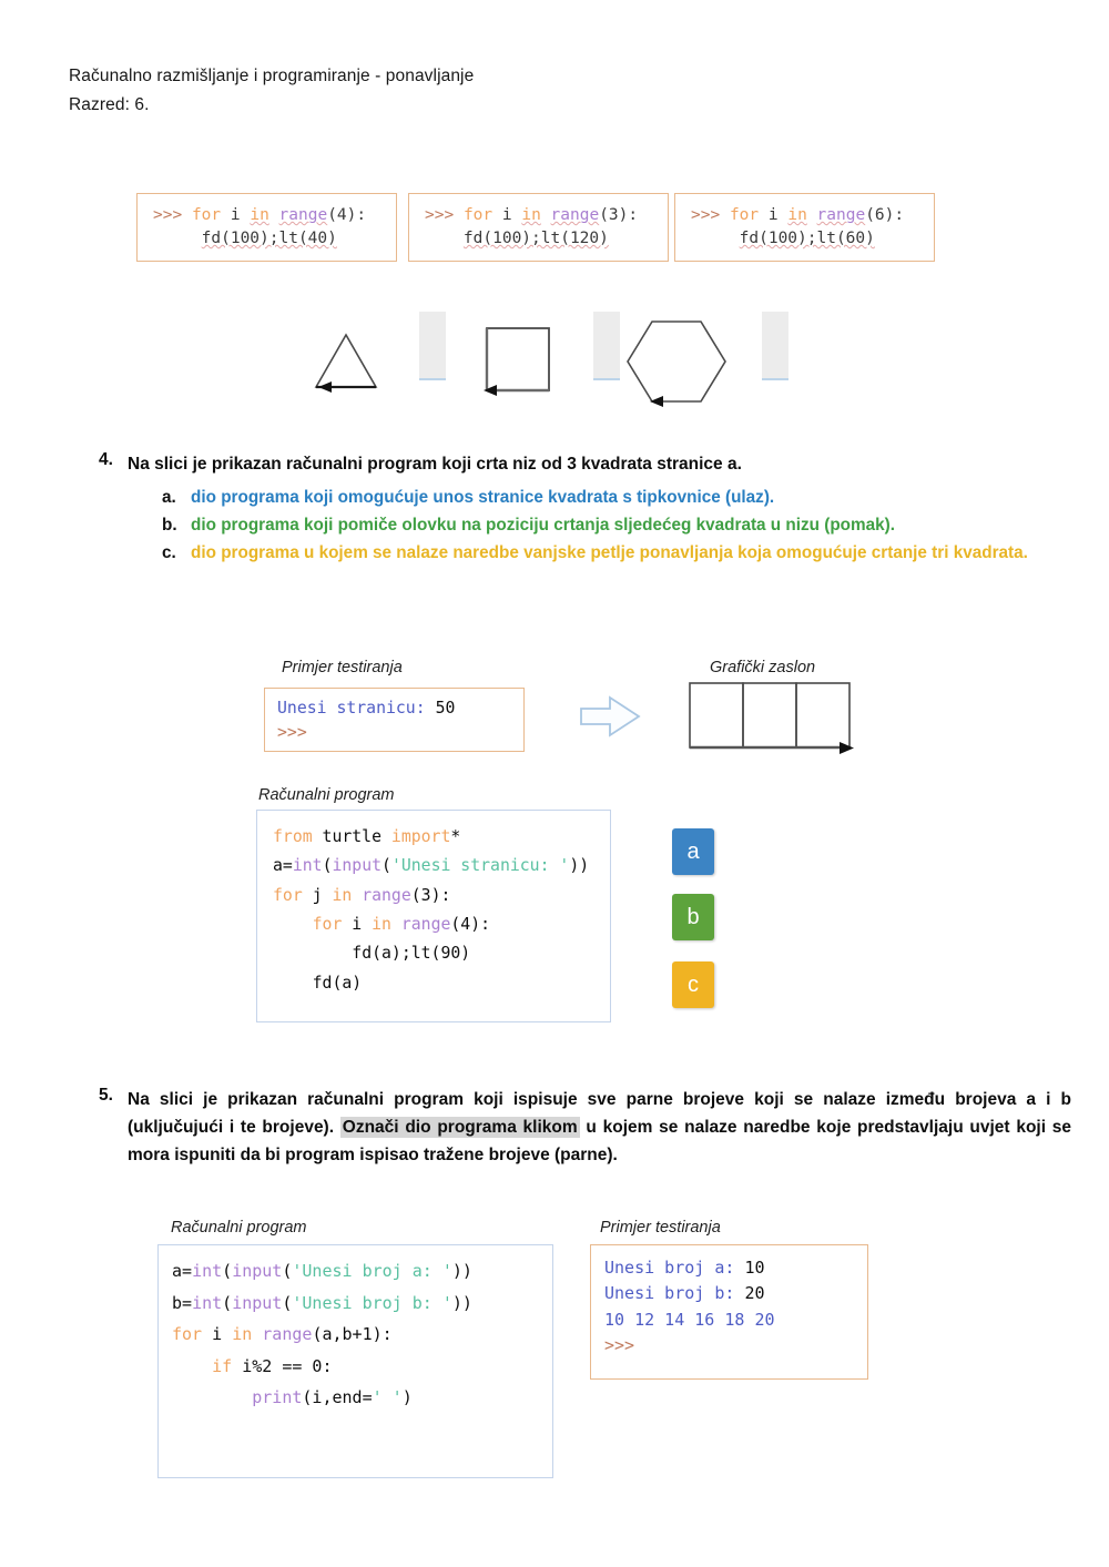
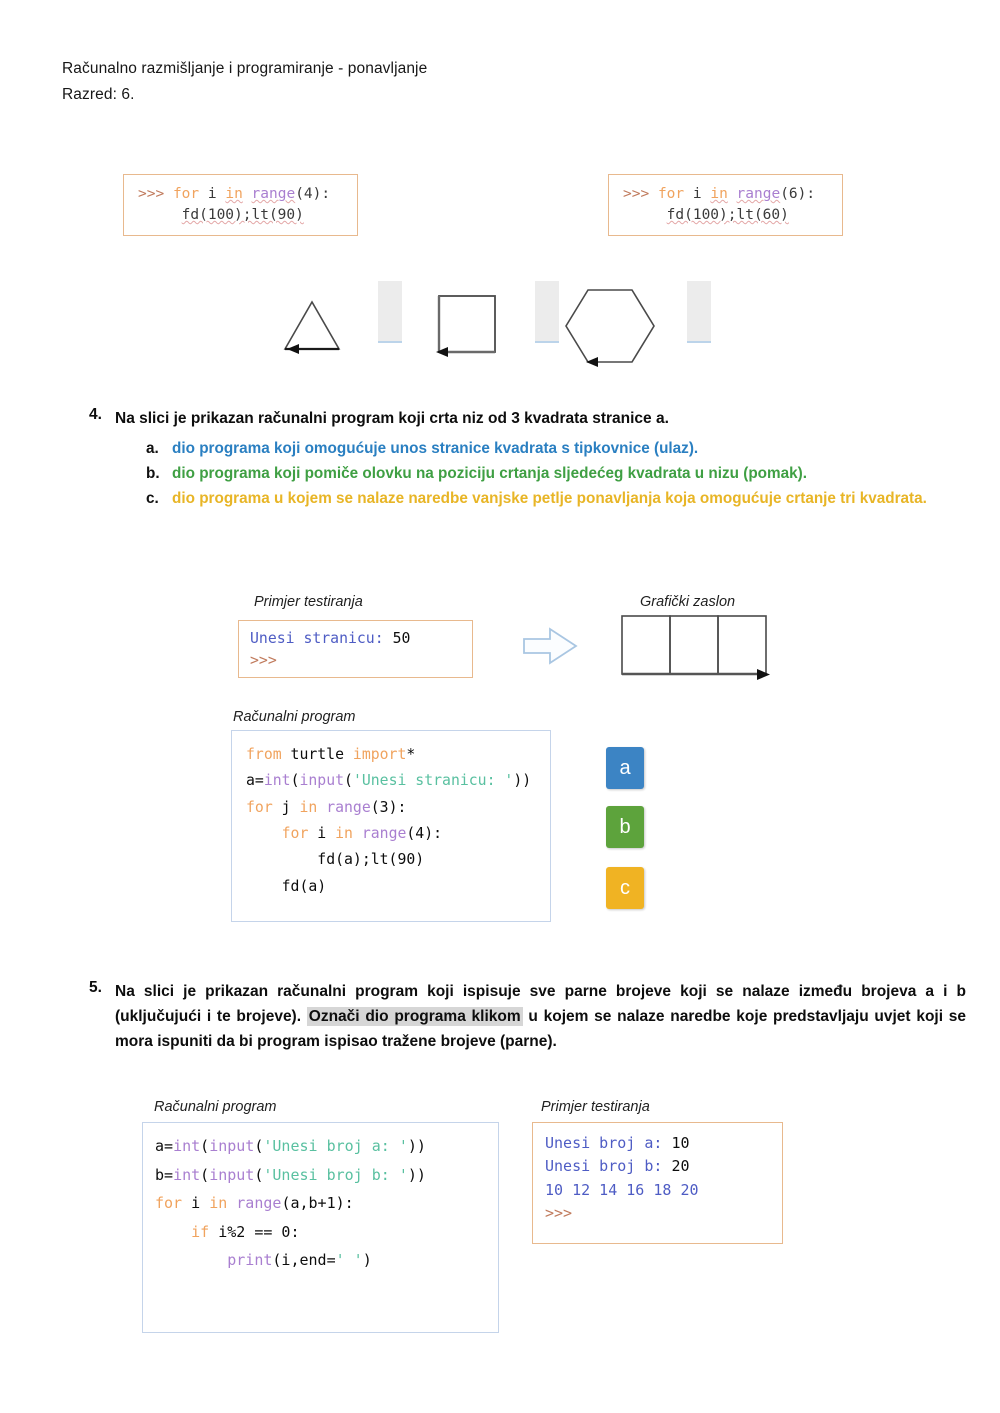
  Računalno razmišljanje i programiranje - ponavljanje
  Razred: 6.
- >>> for i in range(4): fd(100);lt(40)
+ >>> for i in range(4): fd(100);lt(90)
- >>> for i in range(3): fd(100);lt(120)
  >>> for i in range(6): fd(100);lt(60)
  4.
  Na slici je prikazan računalni program koji crta niz od 3 kvadrata stranice a.
  a.
  dio programa koji omogućuje unos stranice kvadrata s tipkovnice (ulaz).
  b.
  dio programa koji pomiče olovku na poziciju crtanja sljedećeg kvadrata u nizu (pomak).
  c.
  dio programa u kojem se nalaze naredbe vanjske petlje ponavljanja koja omogućuje crtanje tri kvadrata.
  Primjer testiranja
  Grafički zaslon
  Računalni program
  Unesi stranicu: 50 >>>
  from turtle import* a=int(input('Unesi stranicu: ')) for j in range(3): for i in range(4): fd(a);lt(90) fd(a)
  a
  b
  c
  5.
  Na slici je prikazan računalni program koji ispisuje sve parne brojeve koji se nalaze između brojeva a i b (uključujući i te brojeve). Označi dio programa klikom u kojem se nalaze naredbe koje predstavljaju uvjet koji se mora ispuniti da bi program ispisao tražene brojeve (parne).
  Računalni program
  Primjer testiranja
  a=int(input('Unesi broj a: ')) b=int(input('Unesi broj b: ')) for i in range(a,b+1): if i%2 == 0: print(i,end=' ')
  Unesi broj a: 10 Unesi broj b: 20 10 12 14 16 18 20 >>>
